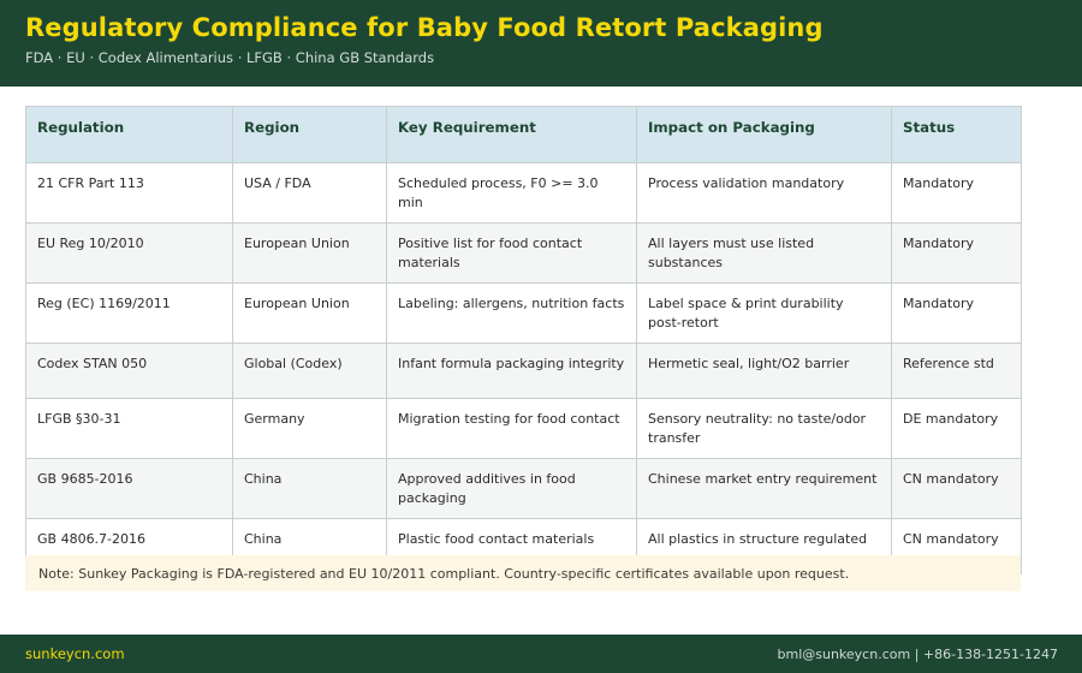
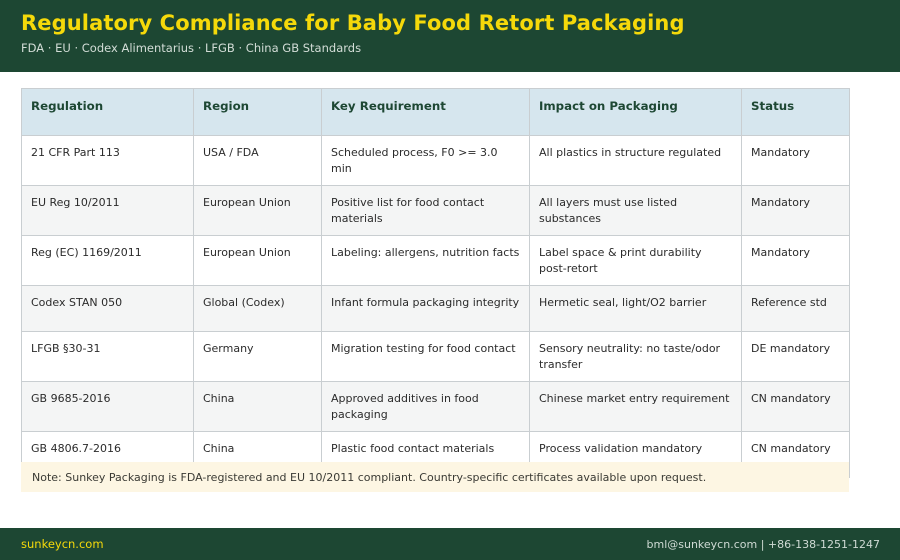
  Regulatory Compliance for Baby Food Retort Packaging
  FDA · EU · Codex Alimentarius · LFGB · China GB Standards
  Regulation	Region	Key Requirement	Impact on Packaging	Status
- 21 CFR Part 113	USA / FDA	Scheduled process, F0 >= 3.0 min	Process validation mandatory	Mandatory
+ 21 CFR Part 113	USA / FDA	Scheduled process, F0 >= 3.0 min	All plastics in structure regulated	Mandatory
- EU Reg 10/2010	European Union	Positive list for food contact materials	All layers must use listed substances	Mandatory
+ EU Reg 10/2011	European Union	Positive list for food contact materials	All layers must use listed substances	Mandatory
  Reg (EC) 1169/2011	European Union	Labeling: allergens, nutrition facts	Label space & print durability post-retort	Mandatory
  Codex STAN 050	Global (Codex)	Infant formula packaging integrity	Hermetic seal, light/O2 barrier	Reference std
  LFGB §30-31	Germany	Migration testing for food contact	Sensory neutrality: no taste/odor transfer	DE mandatory
  GB 9685-2016	China	Approved additives in food packaging	Chinese market entry requirement	CN mandatory
- GB 4806.7-2016	China	Plastic food contact materials	All plastics in structure regulated	CN mandatory
+ GB 4806.7-2016	China	Plastic food contact materials	Process validation mandatory	CN mandatory
  Note: Sunkey Packaging is FDA-registered and EU 10/2011 compliant. Country-specific certificates available upon request.
  sunkeycn.com
  bml@sunkeycn.com | +86-138-1251-1247
